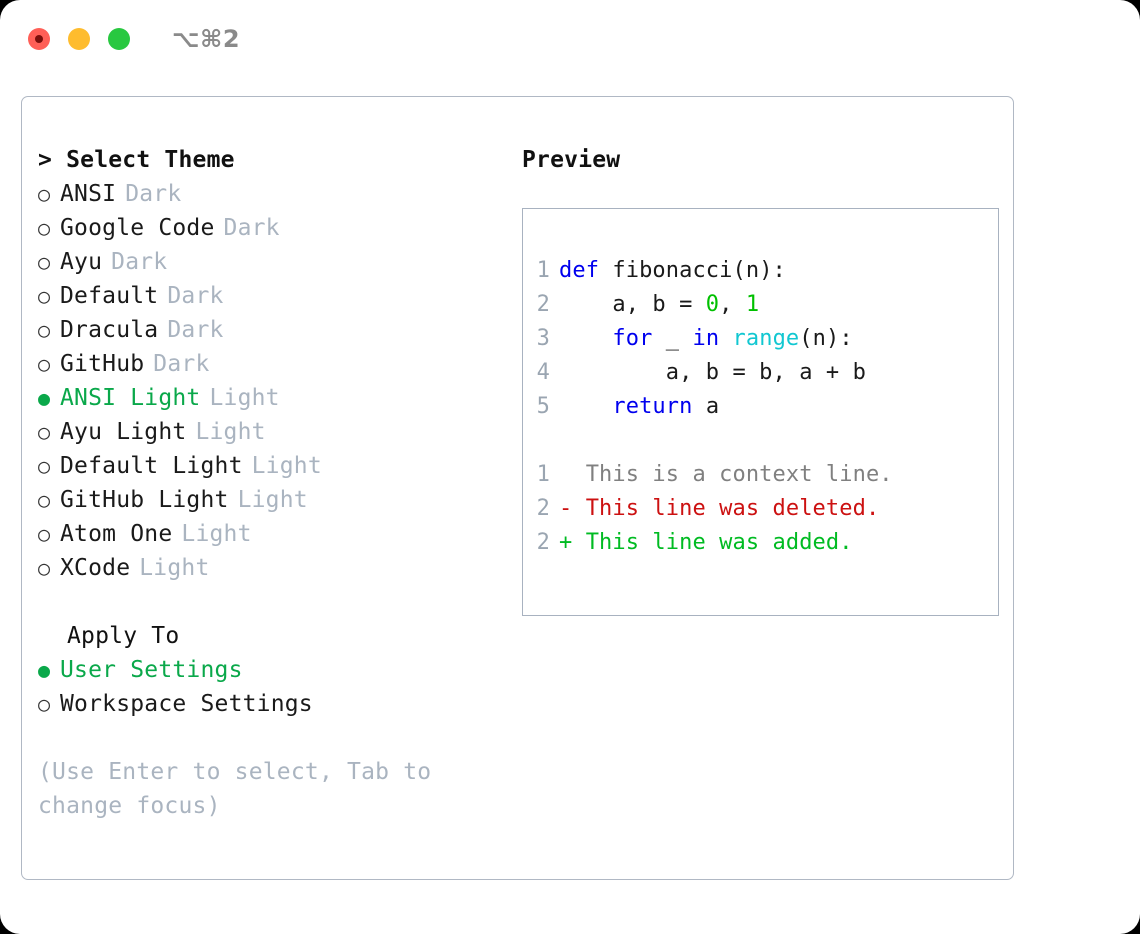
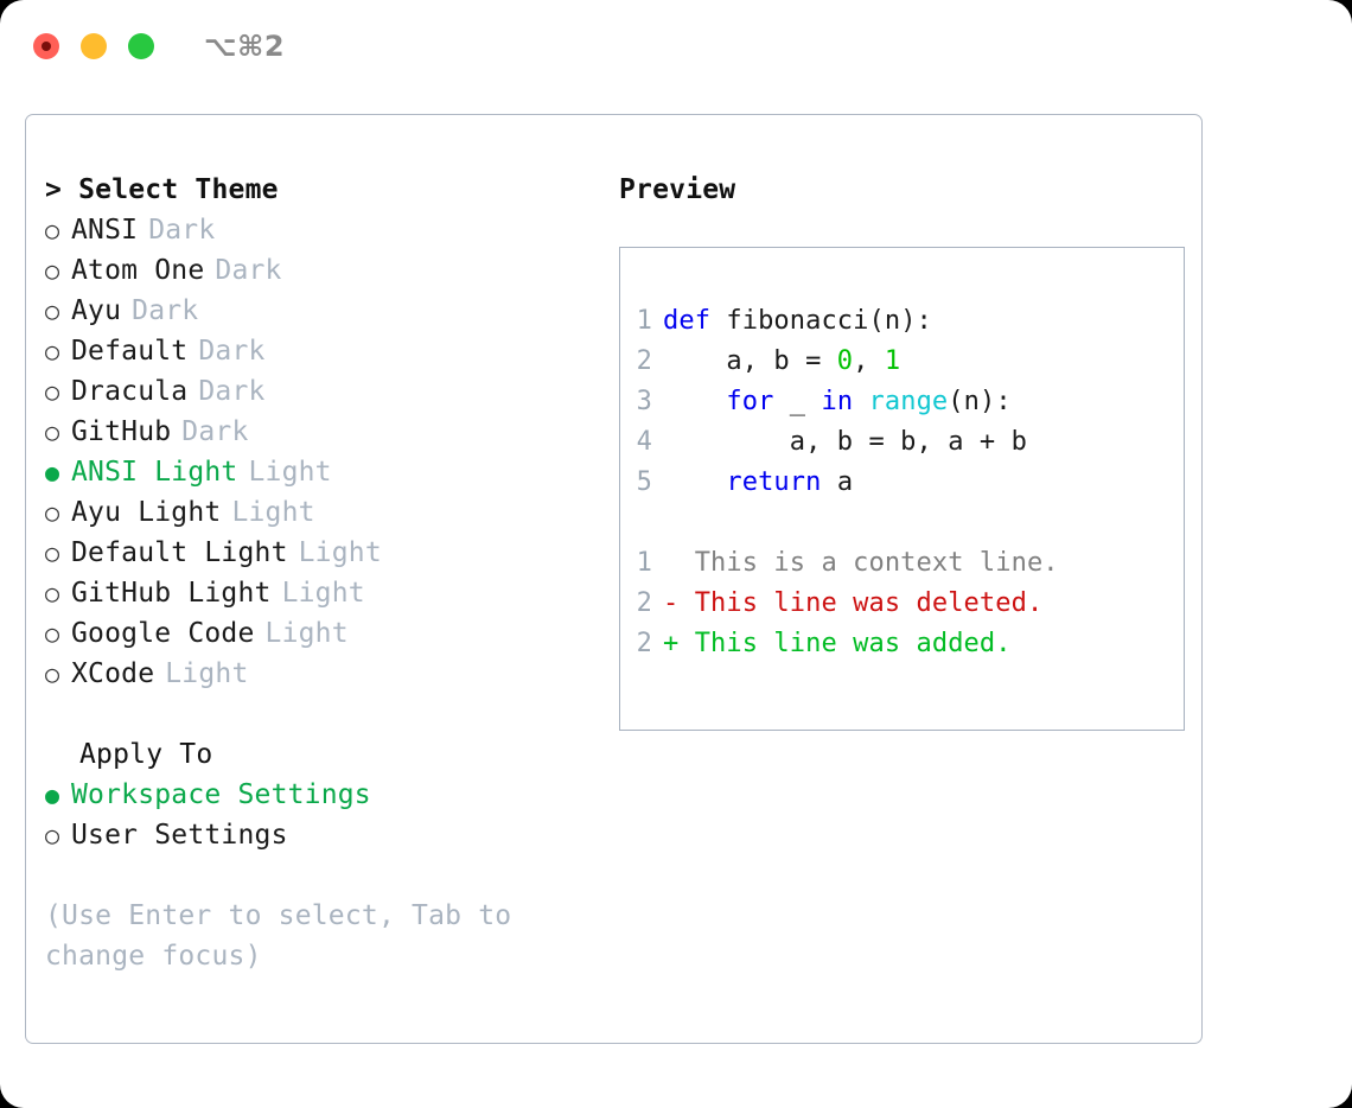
  ⌥⌘2
  > Select Theme
  ○
  ANSI
  Dark
  ○
- Google Code
+ Atom One
  Dark
  ○
  Ayu
  Dark
  ○
  Default
  Dark
  ○
  Dracula
  Dark
  ○
  GitHub
  Dark
  ●
  ANSI Light
  Light
  ○
  Ayu Light
  Light
  ○
  Default Light
  Light
  ○
  GitHub Light
  Light
  ○
- Atom One
+ Google Code
  Light
  ○
  XCode
  Light
  Apply To
  ●
- User Settings
+ Workspace Settings
  ○
- Workspace Settings
+ User Settings
  (Use Enter to select, Tab to change focus)
  Preview
  1
  def fibonacci(n):
  2
  a, b = 0, 1
  3
  for _ in range(n):
  4
  a, b = b, a + b
  5
  return a
  1
  This is a context line.
  2
  - This line was deleted.
  2
  + This line was added.
